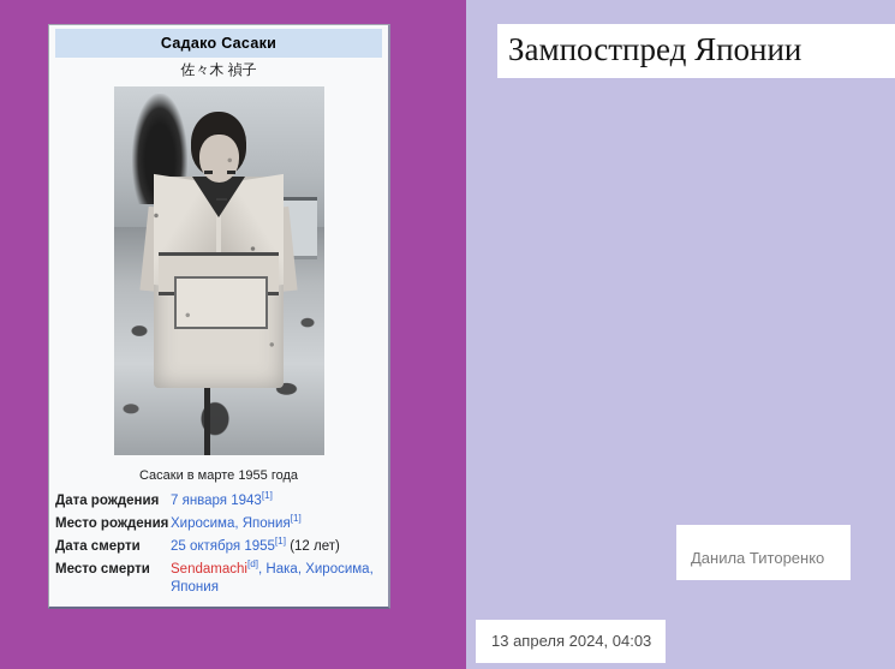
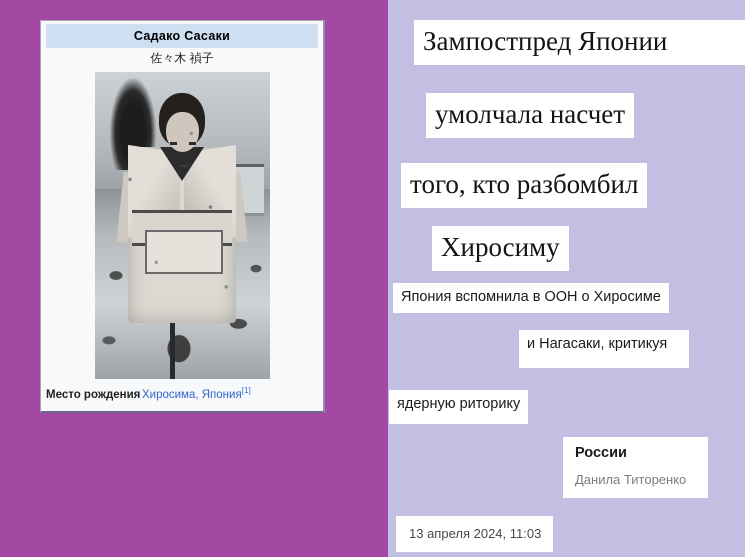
  Садако Сасаки
  佐々木 禎子
- Сасаки в марте 1955 года
- Дата рождения	7 января 1943[1]
  Место рождения	Хиросима, Япония[1]
- Дата смерти	25 октября 1955[1] (12 лет)
- Место смерти	Sendamachi[d], Нака, Хиросима, Япония
  Зампостпред Японии
+ умолчала насчет
+ того, кто разбомбил
+ Хиросиму
+ Япония вспомнила в ООН о Хиросиме
+ и Нагасаки, критикуя
+ ядерную риторику
+ России
  Данила Титоренко
- 13 апреля 2024, 04:03
+ 13 апреля 2024, 11:03
